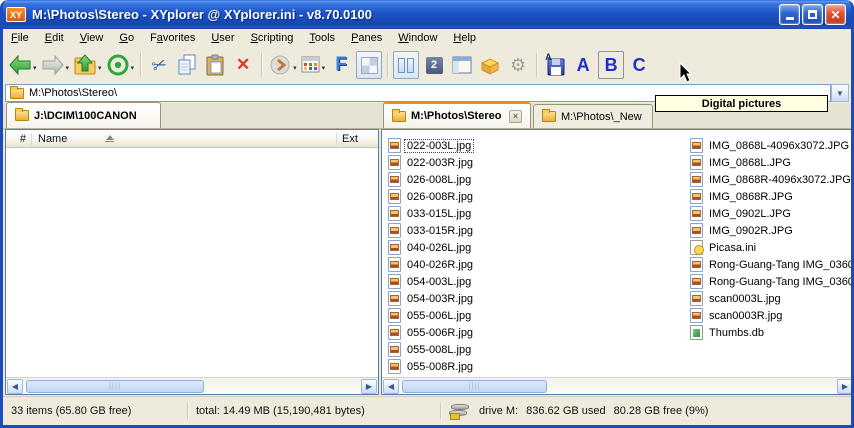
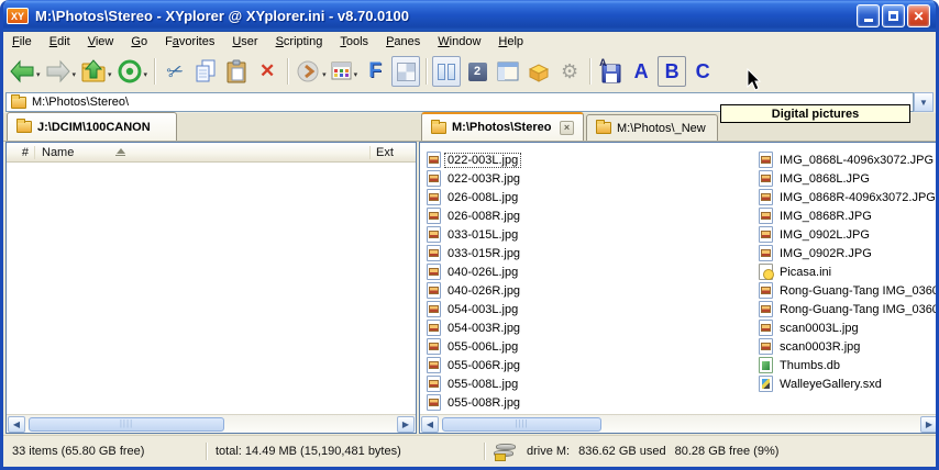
  XY
  M:\Photos\Stereo - XYplorer @ XYplorer.ini - v8.70.0100
  ✕
  File
  Edit
  View
  Go
  Favorites
  User
  Scripting
  Tools
  Panes
  Window
  Help
  ✕
  F
  2
  ⚙
  A
  A
  B
  C
  M:\Photos\Stereo\
  ▼
  J:\DCIM\100CANON
  M:\Photos\Stereo
  ×
  M:\Photos\_New
  #
  Name
  Ext
  ◀
  ▶
  022-003L.jpg
  022-003R.jpg
  026-008L.jpg
  026-008R.jpg
  033-015L.jpg
  033-015R.jpg
  040-026L.jpg
  040-026R.jpg
  054-003L.jpg
  054-003R.jpg
  055-006L.jpg
  055-006R.jpg
  055-008L.jpg
  055-008R.jpg
  IMG_0868L-4096x3072.JPG
  IMG_0868L.JPG
  IMG_0868R-4096x3072.JPG
  IMG_0868R.JPG
  IMG_0902L.JPG
  IMG_0902R.JPG
  Picasa.ini
  Rong-Guang-Tang IMG_0360
  Rong-Guang-Tang IMG_0360
  scan0003L.jpg
  scan0003R.jpg
  Thumbs.db
+ WalleyeGallery.sxd
  ◀
  ▶
  33 items (65.80 GB free)
  total: 14.49 MB (15,190,481 bytes)
  drive M:
  836.62 GB used
  80.28 GB free (9%)
  Digital pictures
